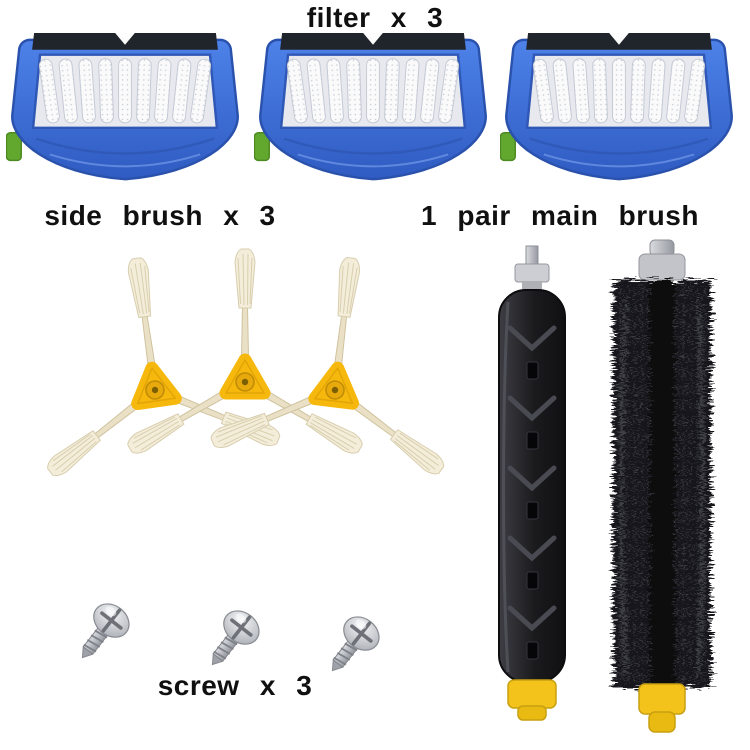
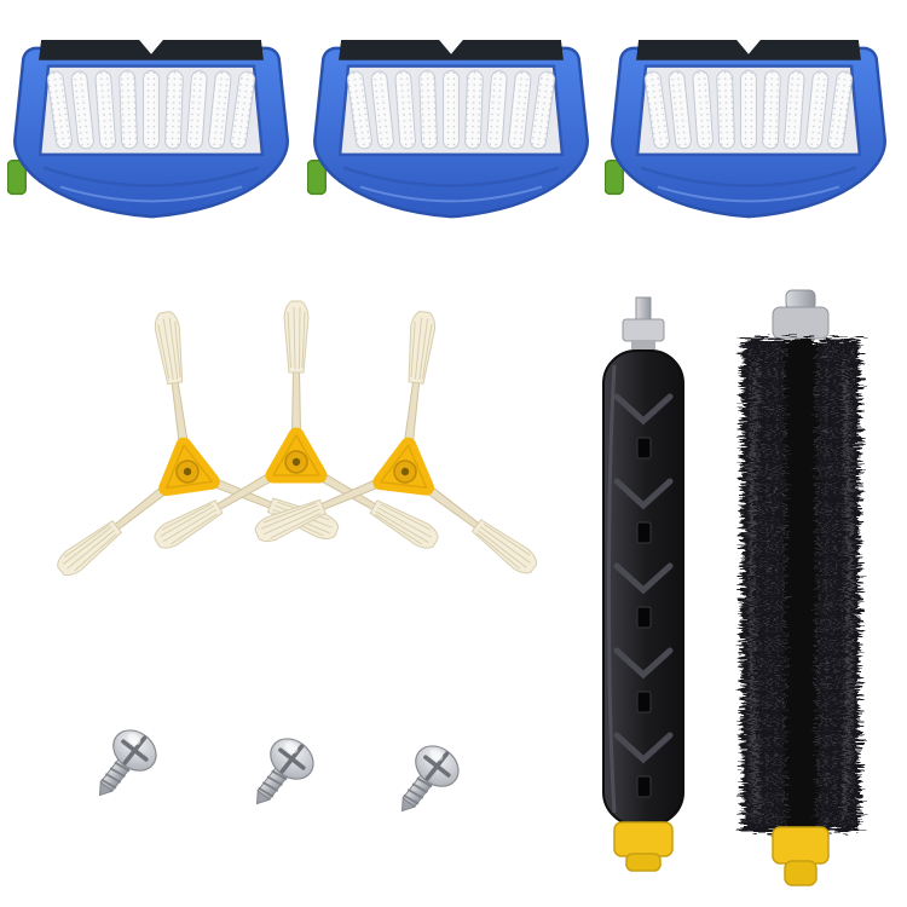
- filter x 3
- side brush x 3
- 1 pair main brush
- screw x 3
